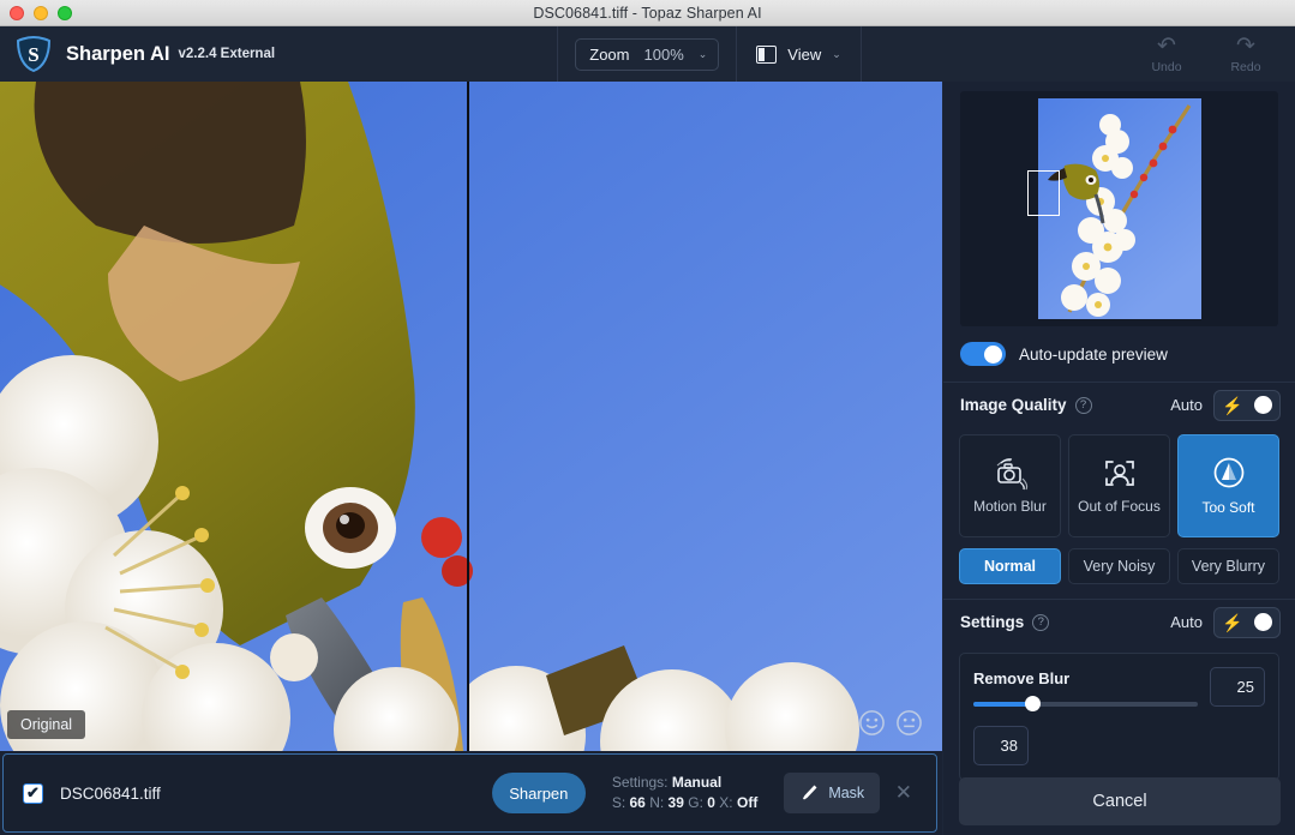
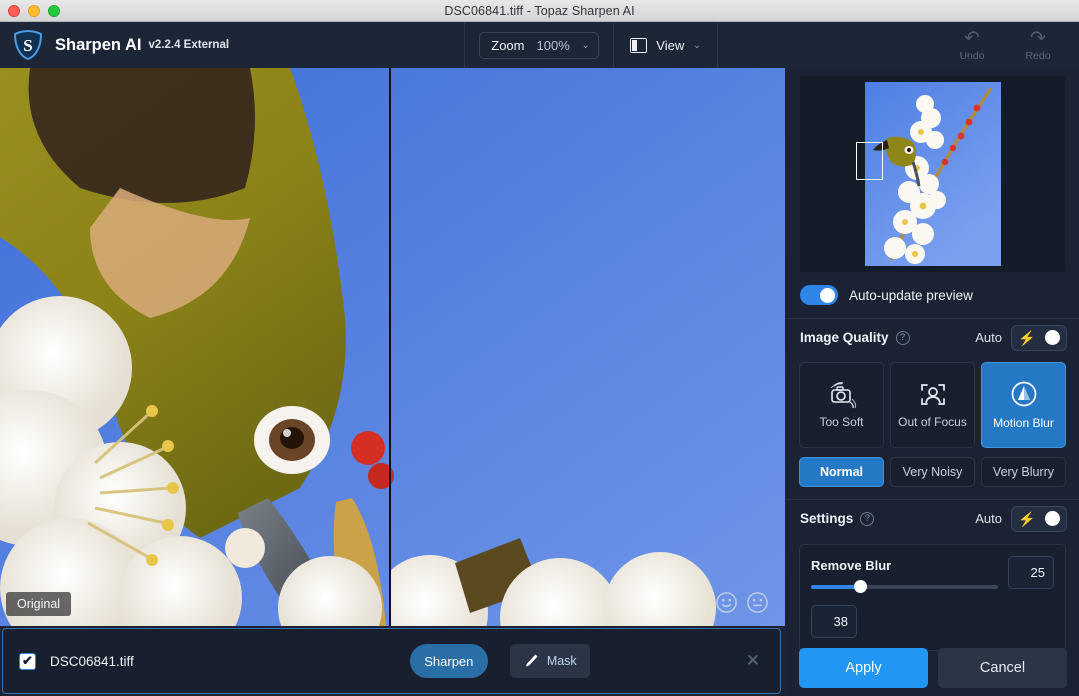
  DSC06841.tiff - Topaz Sharpen AI
  S
  Sharpen AI
  v2.2.4 External
  Zoom
  100%
  ⌄
  View
  ⌄
  ↶
  Undo
  ↷
  Redo
  Original
  Auto-update preview
  Image Quality
  ?
  Auto
  ⚡
- Motion Blur
+ Too Soft
  Out of Focus
- Too Soft
+ Motion Blur
  Normal
  Very Noisy
  Very Blurry
  Settings
  ?
  Auto
  ⚡
  Remove Blur
  25
  38
+ Apply
  Cancel
  ✔
  DSC06841.tiff
  Sharpen
- Settings: Manual
- S: 66 N: 39 G: 0 X: Off
  Mask
  ✕
